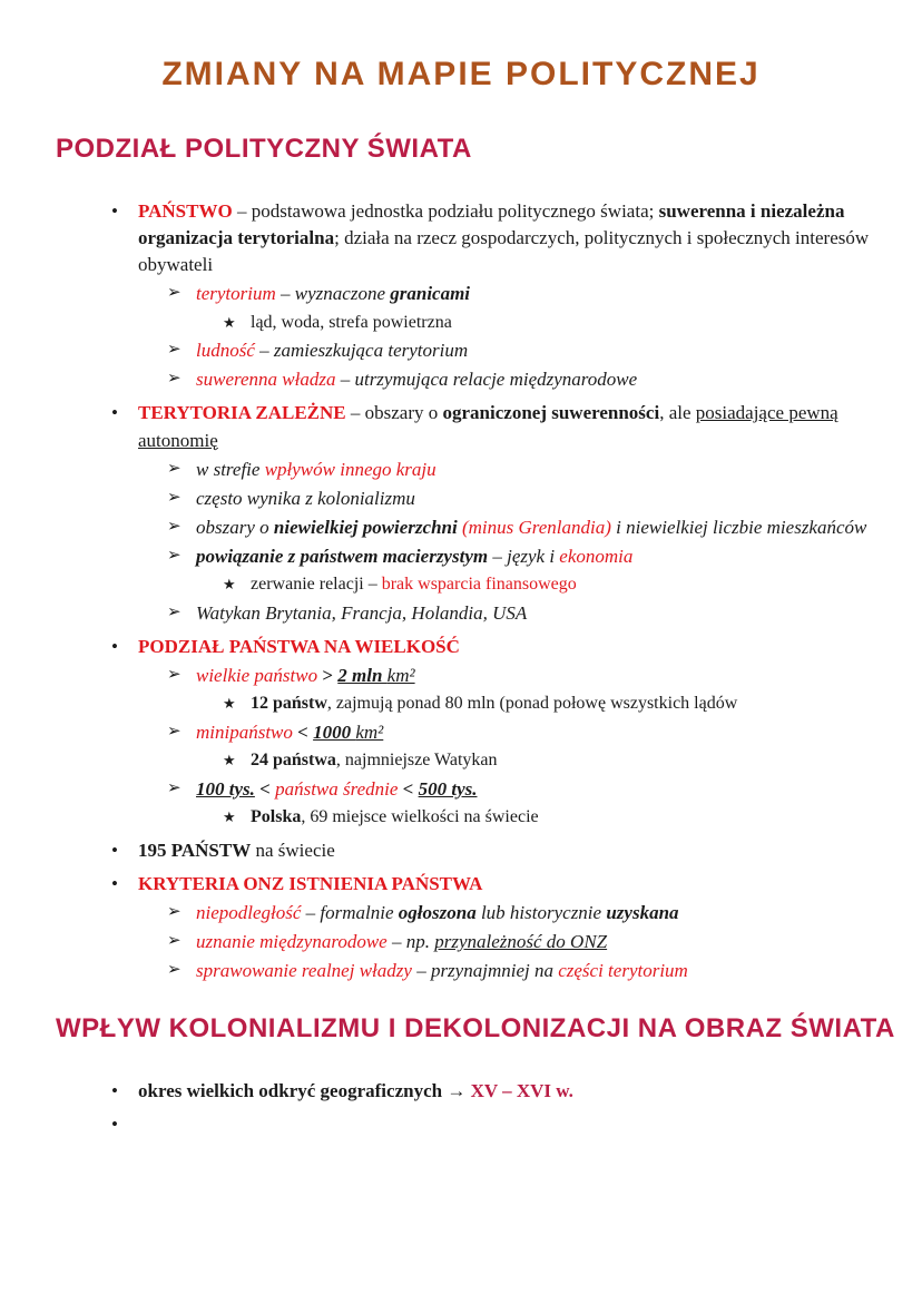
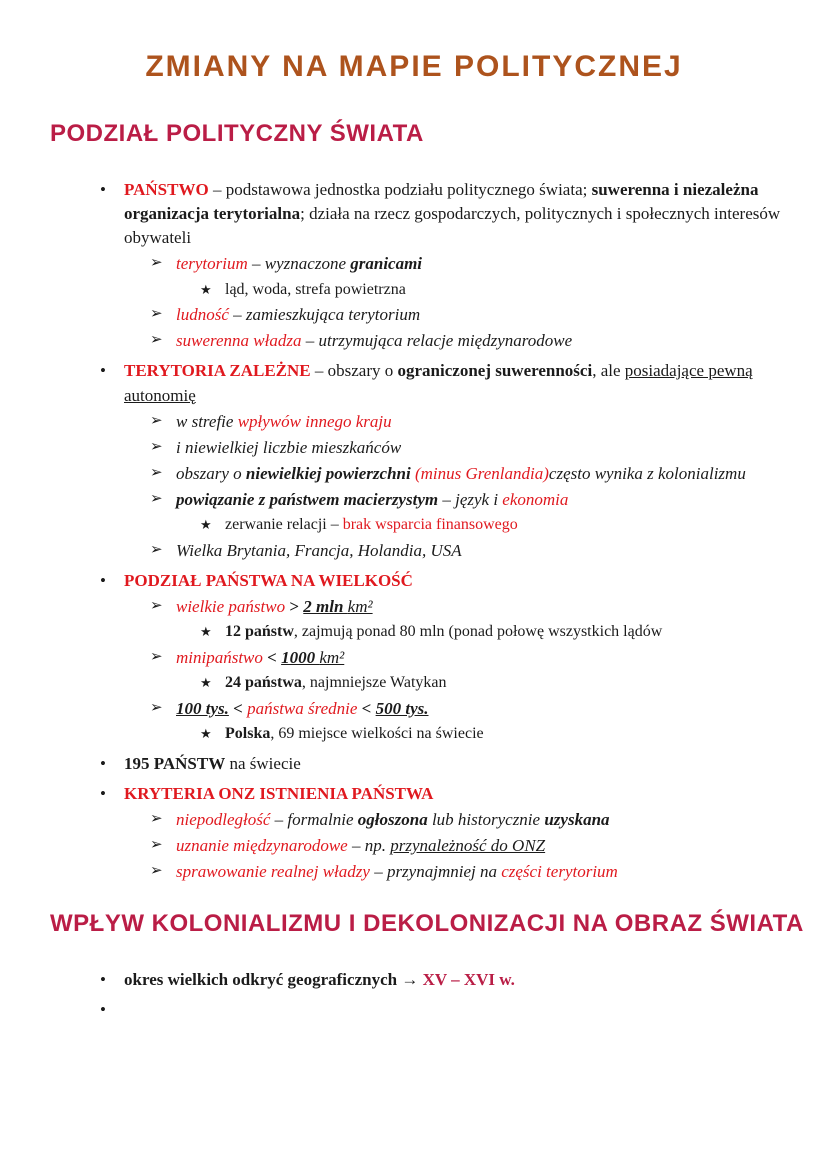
  ZMIANY NA MAPIE POLITYCZNEJ
  PODZIAŁ POLITYCZNY ŚWIATA
  •
  PAŃSTWO – podstawowa jednostka podziału politycznego świata; suwerenna i niezależna organizacja terytorialna; działa na rzecz gospodarczych, politycznych i społecznych interesów obywateli
  ➢
  terytorium – wyznaczone granicami
  ★
  ląd, woda, strefa powietrzna
  ➢
  ludność – zamieszkująca terytorium
  ➢
  suwerenna władza – utrzymująca relacje międzynarodowe
  •
  TERYTORIA ZALEŻNE – obszary o ograniczonej suwerenności, ale posiadające pewną autonomię
  ➢
  w strefie wpływów innego kraju
  ➢
- często wynika z kolonializmu
+ i niewielkiej liczbie mieszkańców
  ➢
- obszary o niewielkiej powierzchni (minus Grenlandia) i niewielkiej liczbie mieszkańców
+ obszary o niewielkiej powierzchni (minus Grenlandia)często wynika z kolonializmu
  ➢
  powiązanie z państwem macierzystym – język i ekonomia
  ★
  zerwanie relacji – brak wsparcia finansowego
  ➢
- Watykan Brytania, Francja, Holandia, USA
+ Wielka Brytania, Francja, Holandia, USA
  •
  PODZIAŁ PAŃSTWA NA WIELKOŚĆ
  ➢
  wielkie państwo > 2 mln km²
  ★
  12 państw, zajmują ponad 80 mln (ponad połowę wszystkich lądów
  ➢
  minipaństwo < 1000 km²
  ★
  24 państwa, najmniejsze Watykan
  ➢
  100 tys. < państwa średnie < 500 tys.
  ★
  Polska, 69 miejsce wielkości na świecie
  •
  195 PAŃSTW na świecie
  •
  KRYTERIA ONZ ISTNIENIA PAŃSTWA
  ➢
  niepodległość – formalnie ogłoszona lub historycznie uzyskana
  ➢
  uznanie międzynarodowe – np. przynależność do ONZ
  ➢
  sprawowanie realnej władzy – przynajmniej na części terytorium
  WPŁYW KOLONIALIZMU I DEKOLONIZACJI NA OBRAZ ŚWIATA
  •
  okres wielkich odkryć geograficznych → XV – XVI w.
  •
